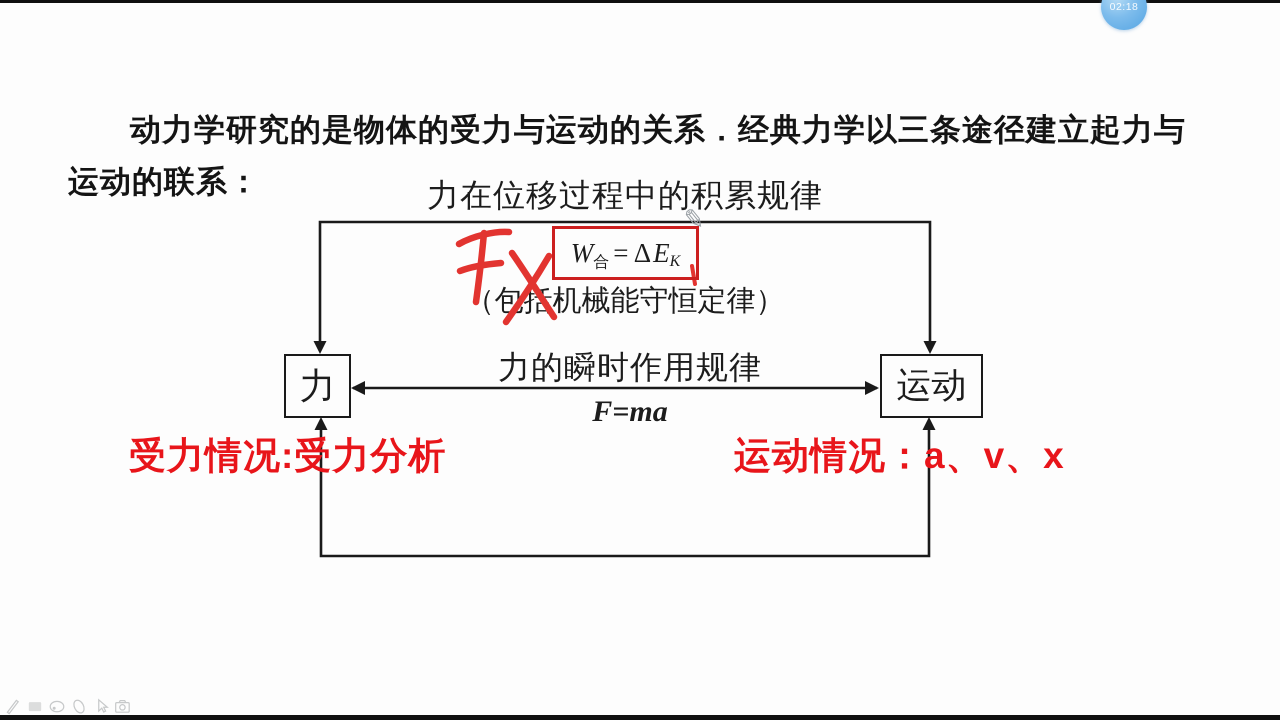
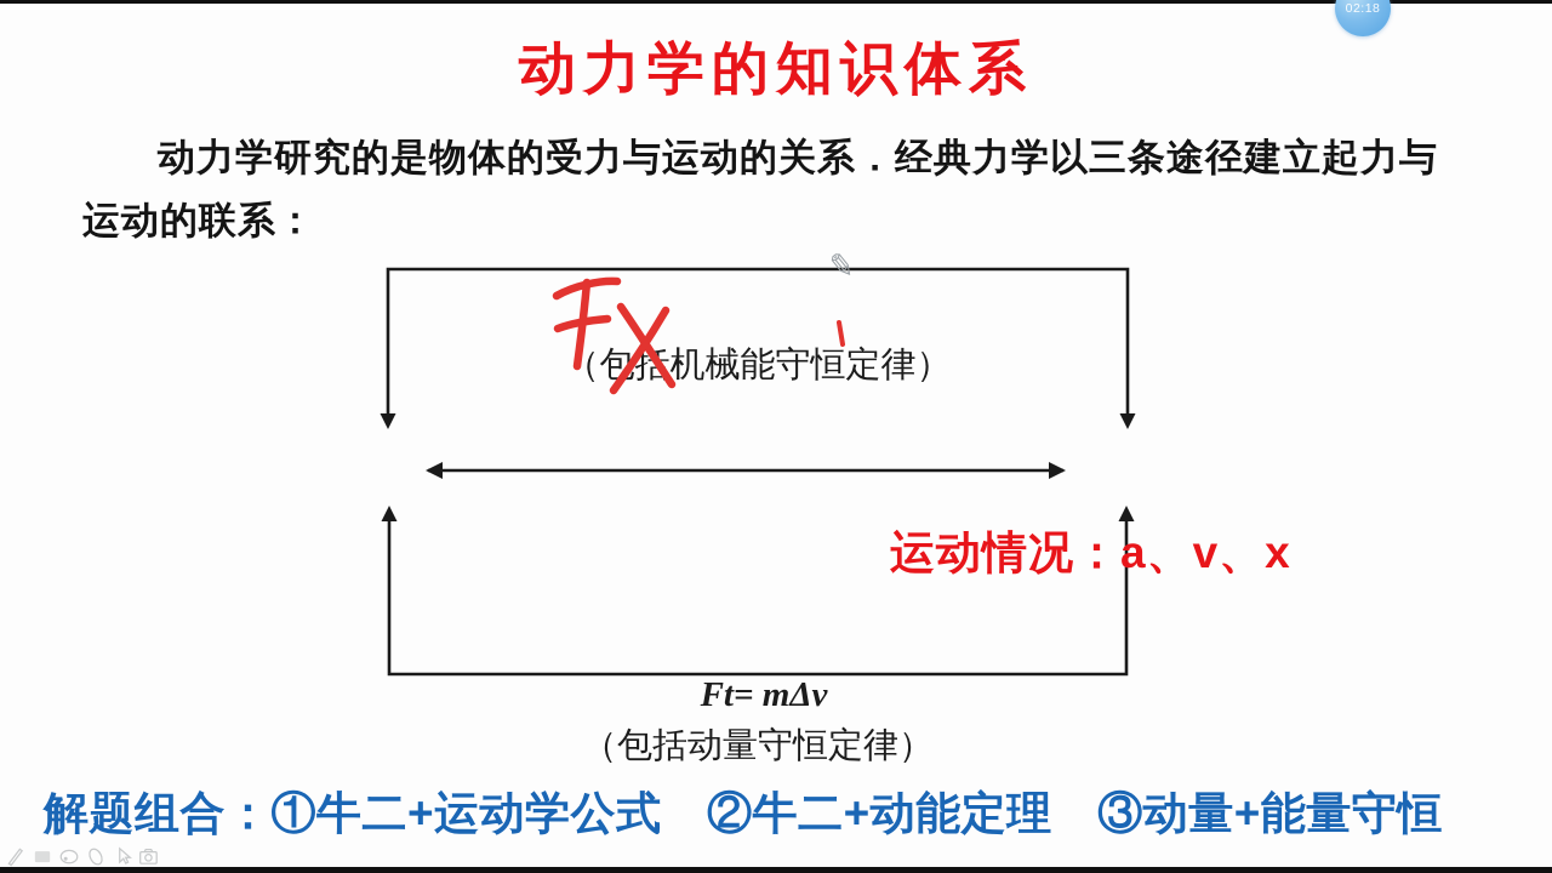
+ 动力学的知识体系
  动力学研究的是物体的受力与运动的关系．经典力学以三条途径建立起力与
  运动的联系：
- 力在位移过程中的积累规律
- W
- 合
- = Δ
- E
- K
  （包括机械能守恒定律）
- 力的瞬时作用规律
- F=ma
- 力
- 运动
- 受力情况:受力分析
  运动情况：a、v、x
+ Ft= mΔv
+ （包括动量守恒定律）
+ 解题组合：①牛二+运动学公式 ②牛二+动能定理 ③动量+能量守恒
  02:18
